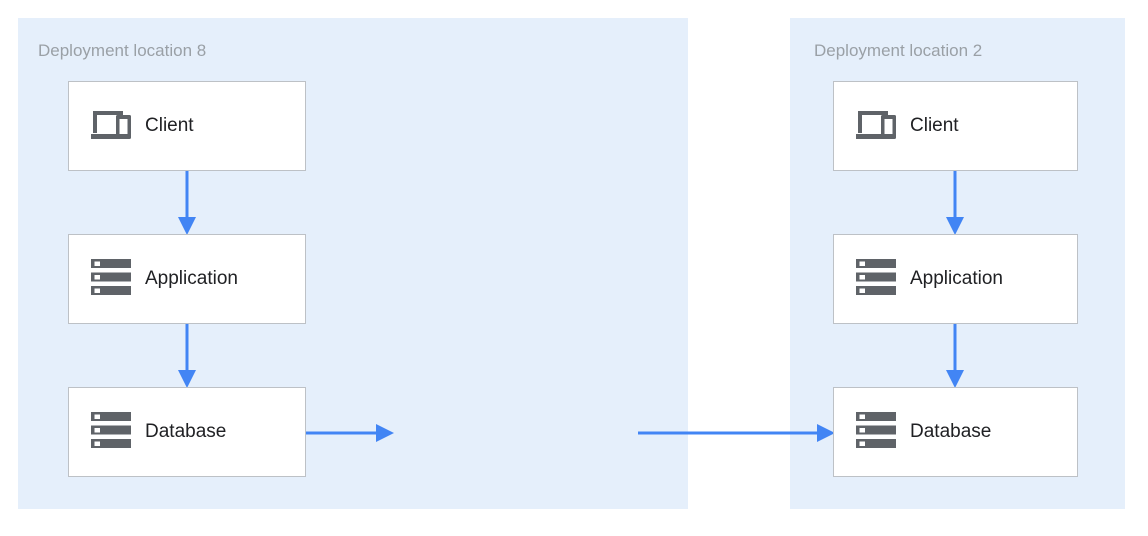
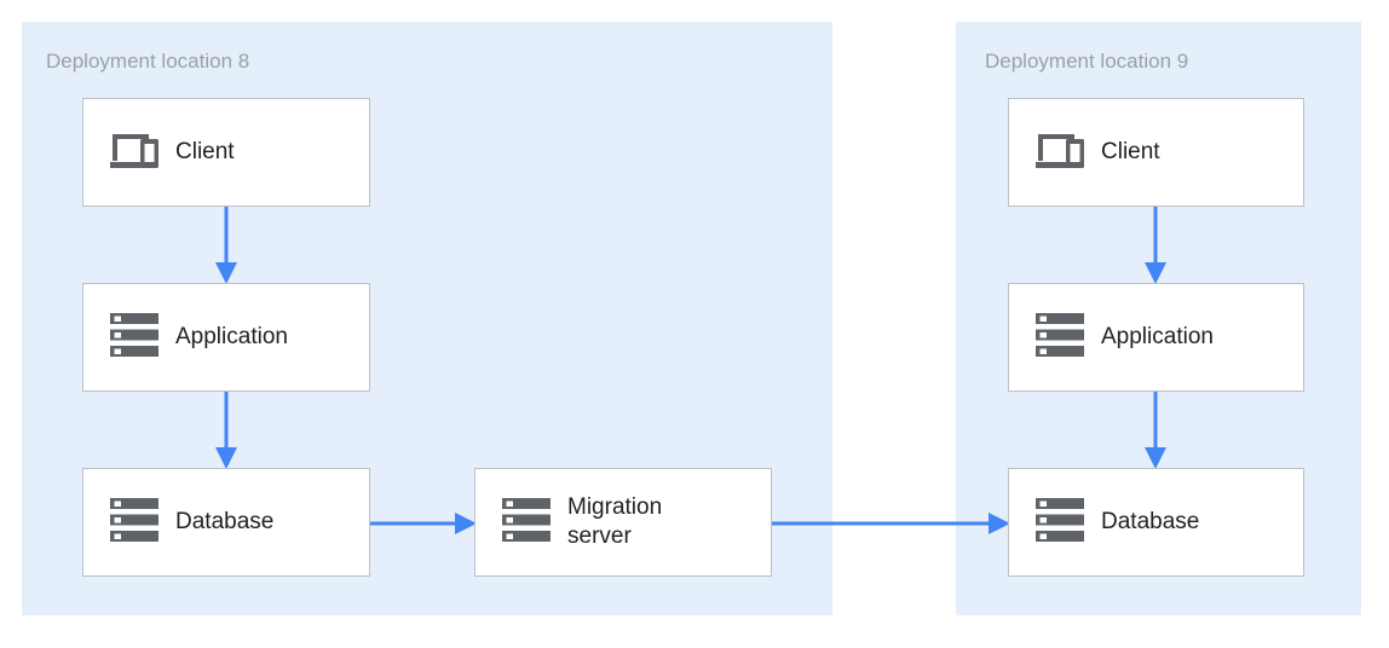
  Deployment location 8
- Deployment location 2
+ Deployment location 9
  Client
  Application
  Database
+ Migration
+ server
  Client
  Application
  Database
